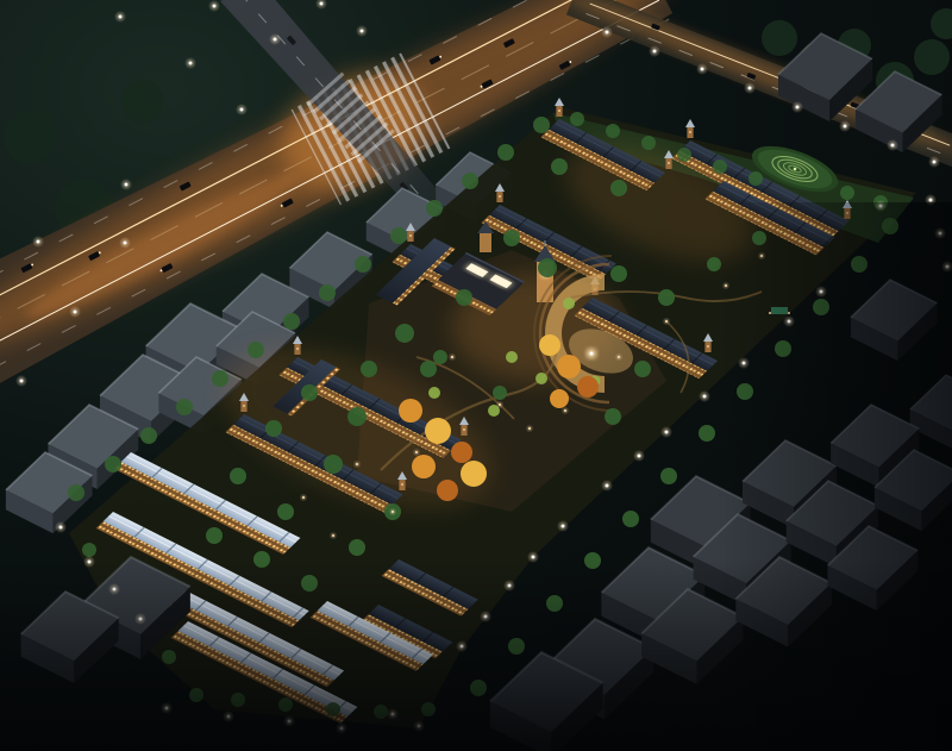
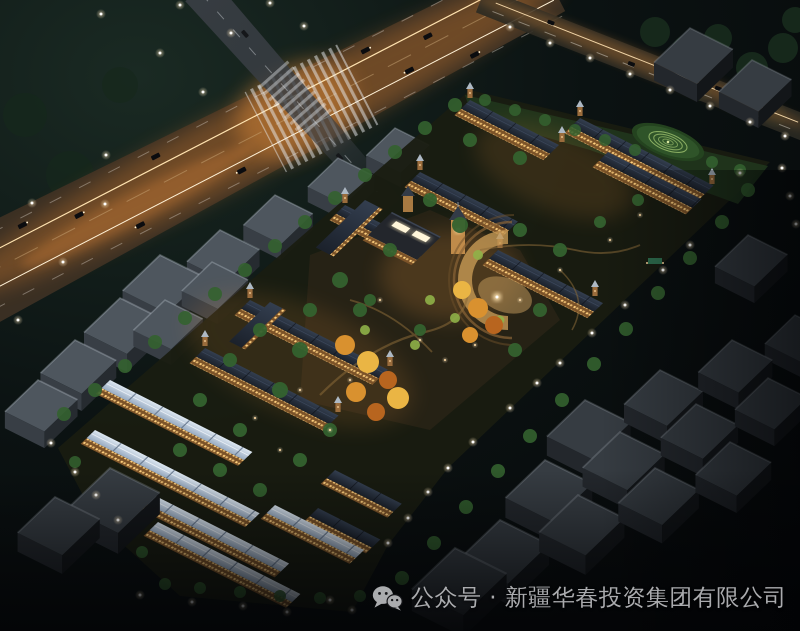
+ 公众号 · 新疆华春投资集团有限公司
